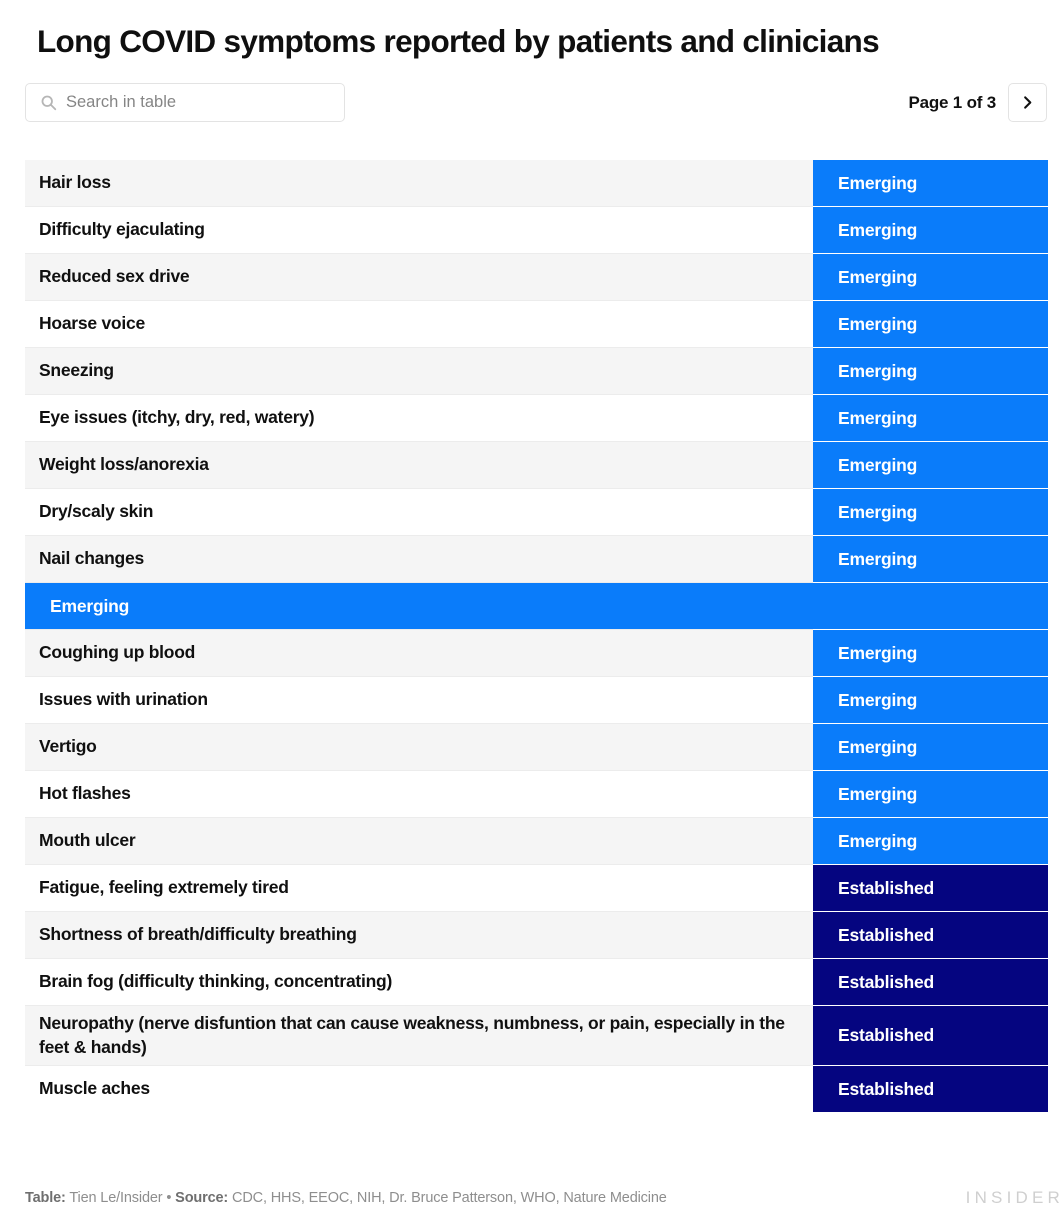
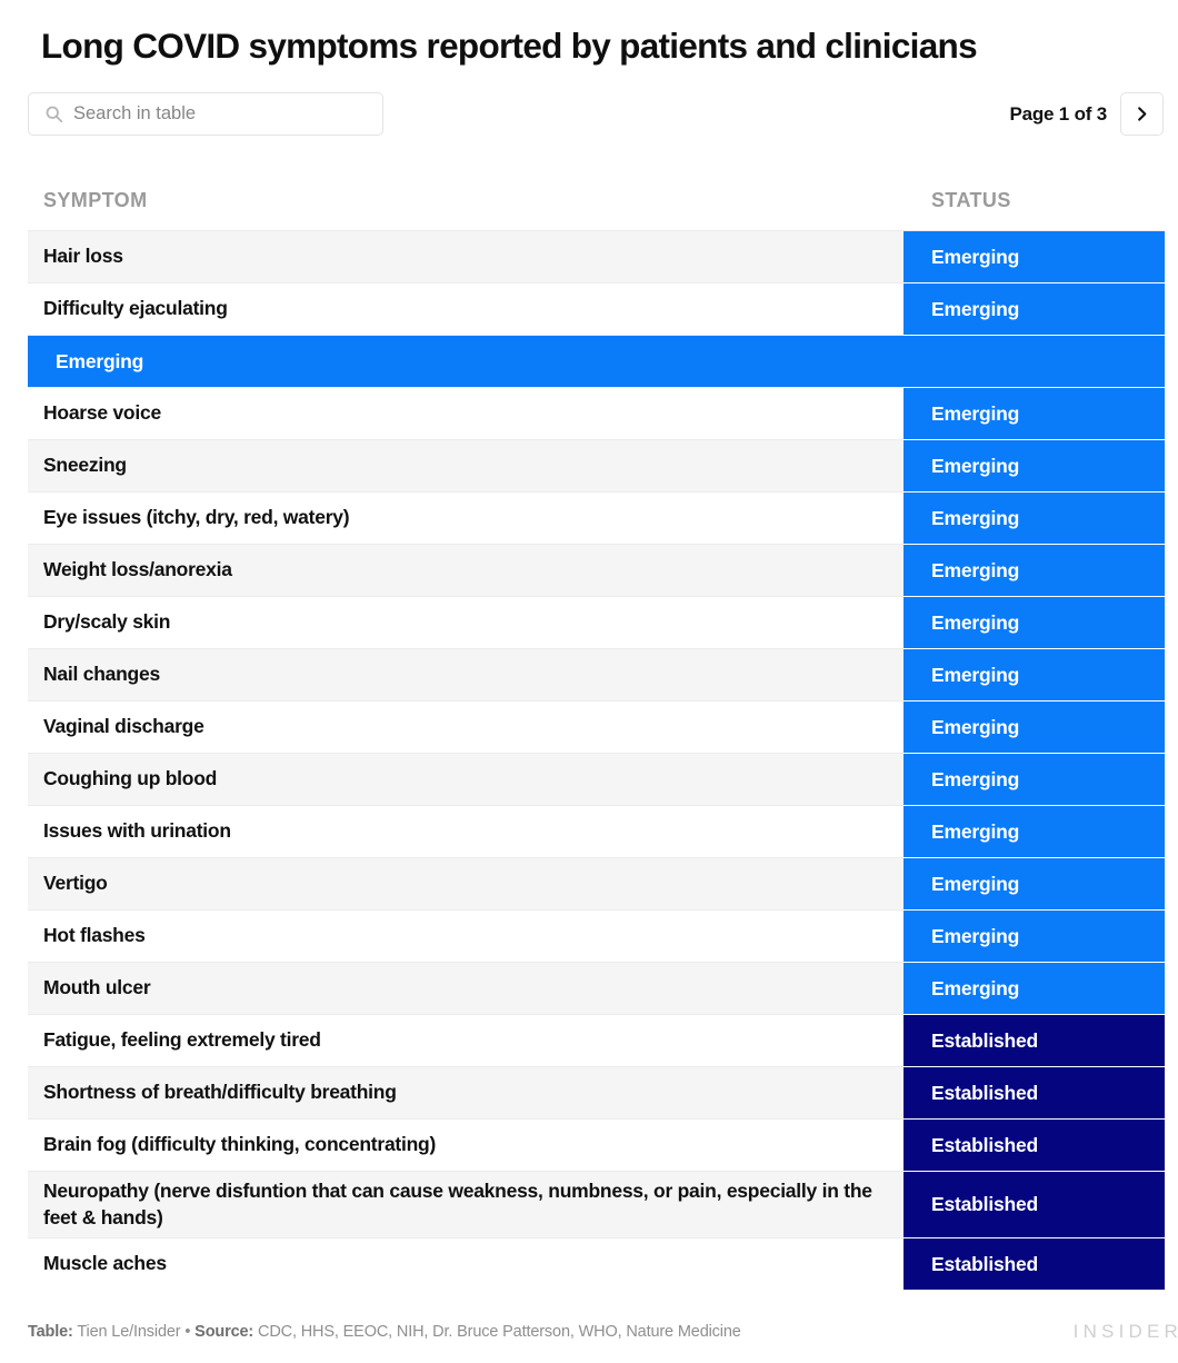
  Long COVID symptoms reported by patients and clinicians
  Search in table
  Page 1 of 3
+ SYMPTOM
+ STATUS
  Hair loss
  Emerging
  Difficulty ejaculating
  Emerging
- Reduced sex drive
  Emerging
  Hoarse voice
  Emerging
  Sneezing
  Emerging
  Eye issues (itchy, dry, red, watery)
  Emerging
  Weight loss/anorexia
  Emerging
  Dry/scaly skin
  Emerging
  Nail changes
  Emerging
+ Vaginal discharge
  Emerging
  Coughing up blood
  Emerging
  Issues with urination
  Emerging
  Vertigo
  Emerging
  Hot flashes
  Emerging
  Mouth ulcer
  Emerging
  Fatigue, feeling extremely tired
  Established
  Shortness of breath/difficulty breathing
  Established
  Brain fog (difficulty thinking, concentrating)
  Established
  Neuropathy (nerve disfuntion that can cause weakness, numbness, or pain, especially in the feet & hands)
  Established
  Muscle aches
  Established
  Table: Tien Le/Insider • Source: CDC, HHS, EEOC, NIH, Dr. Bruce Patterson, WHO, Nature Medicine
  INSIDER
